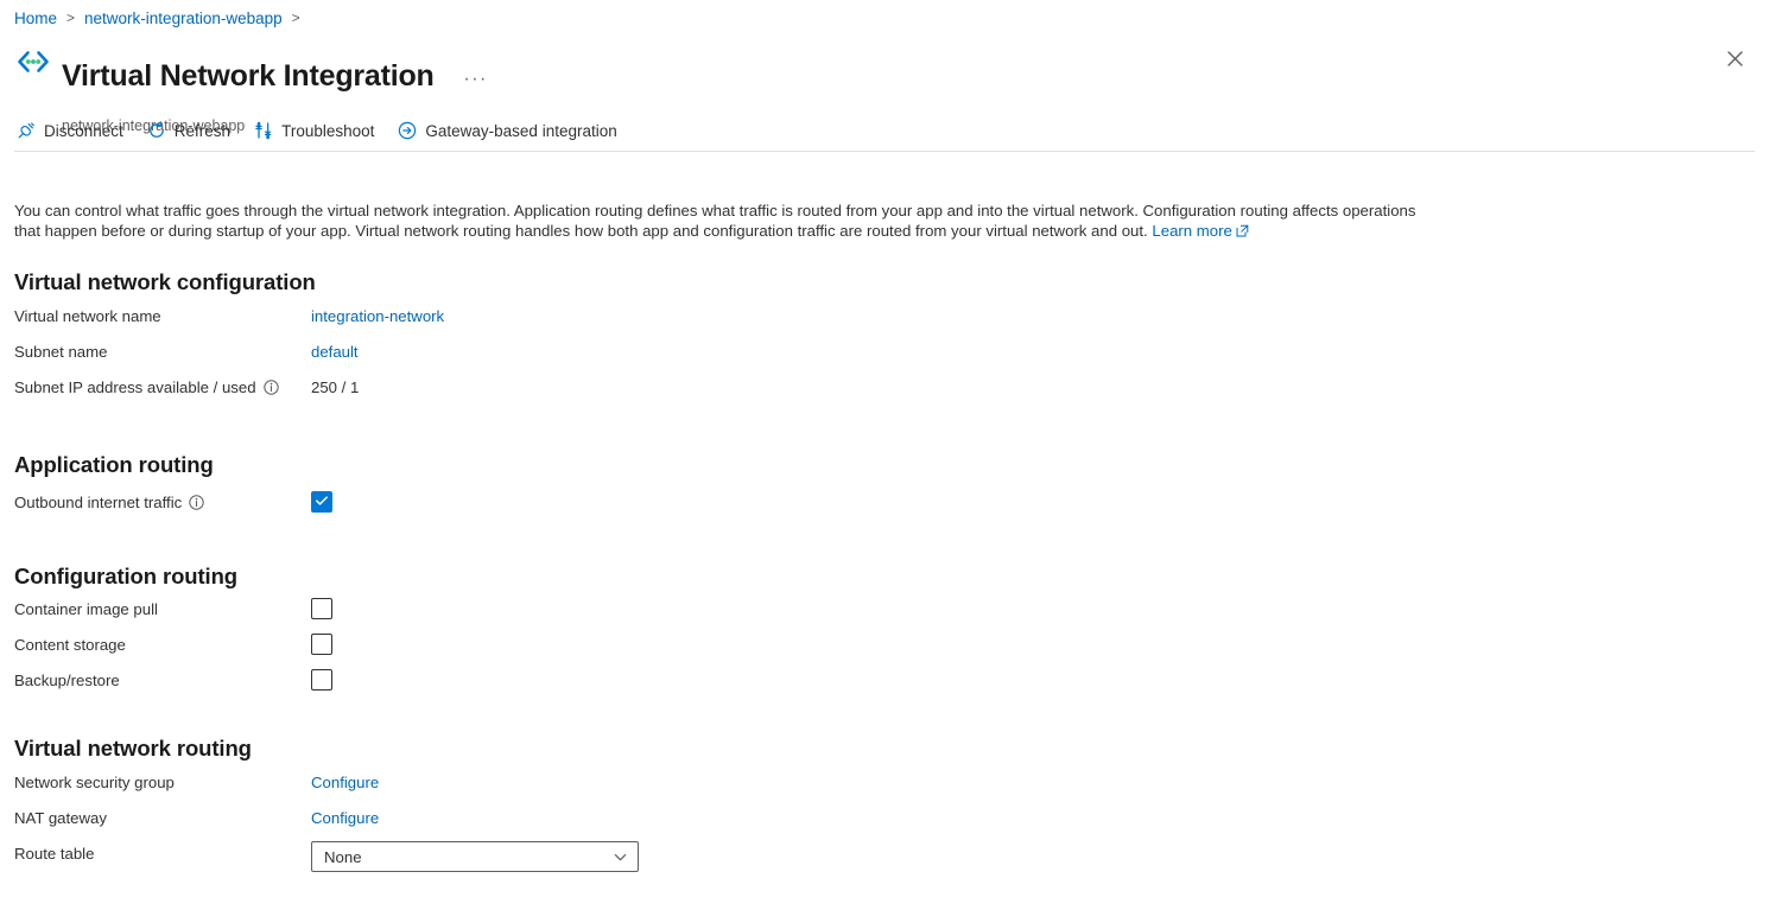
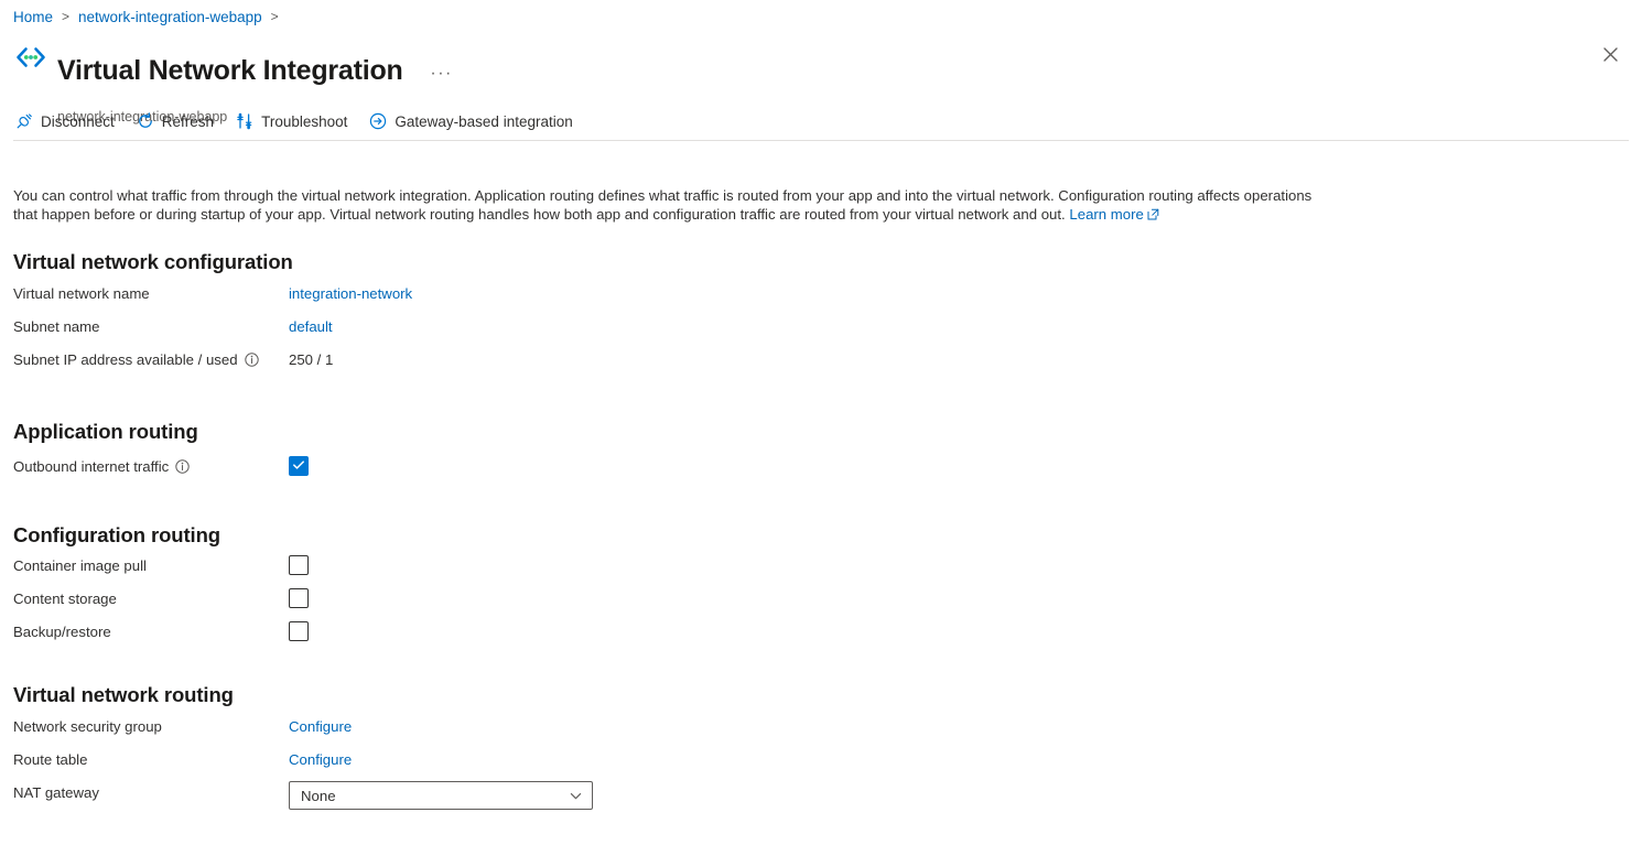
  Home
  >
  network-integration-webapp
  >
  Virtual Network Integration
  ···
  network-integtion-webapp
  Disconnect
  Refresh
  Troubleshoot
  Gateway-based integration
- You can control what traffic goes through the virtual network integration. Application routing defines what traffic is routed from your app and into the virtual network. Configuration routing affects operations that happen before or during startup of your app. Virtual network routing handles how both app and configuration traffic are routed from your virtual network and out. Learn more
+ You can control what traffic from through the virtual network integration. Application routing defines what traffic is routed from your app and into the virtual network. Configuration routing affects operations that happen before or during startup of your app. Virtual network routing handles how both app and configuration traffic are routed from your virtual network and out. Learn more
  Virtual network configuration
  Virtual network name
  integration-network
  Subnet name
  default
  Subnet IP address available / used
  250 / 1
  Application routing
  Outbound internet traffic
  Configuration routing
  Container image pull
  Content storage
  Backup/restore
  Virtual network routing
  Network security group
  Configure
- NAT gateway
+ Route table
  Configure
- Route table
+ NAT gateway
  None
